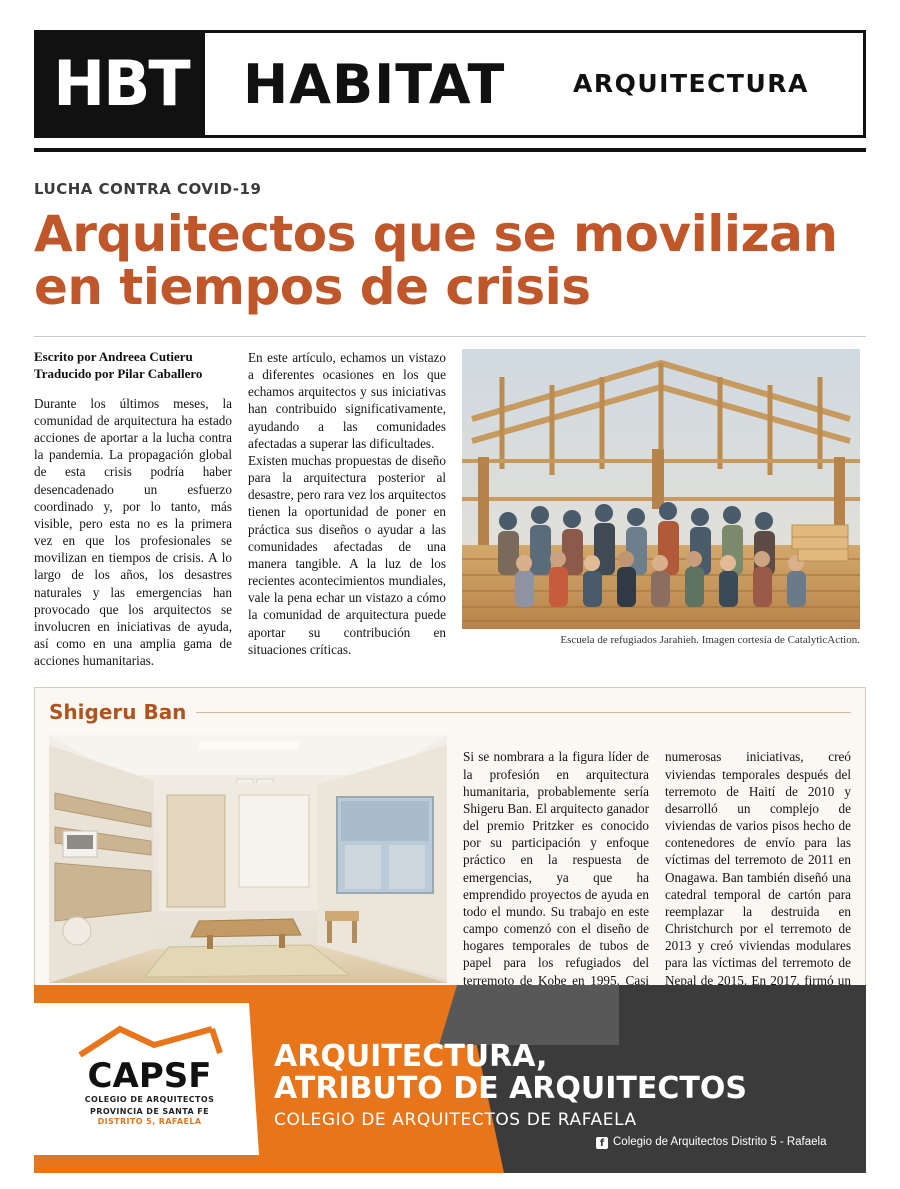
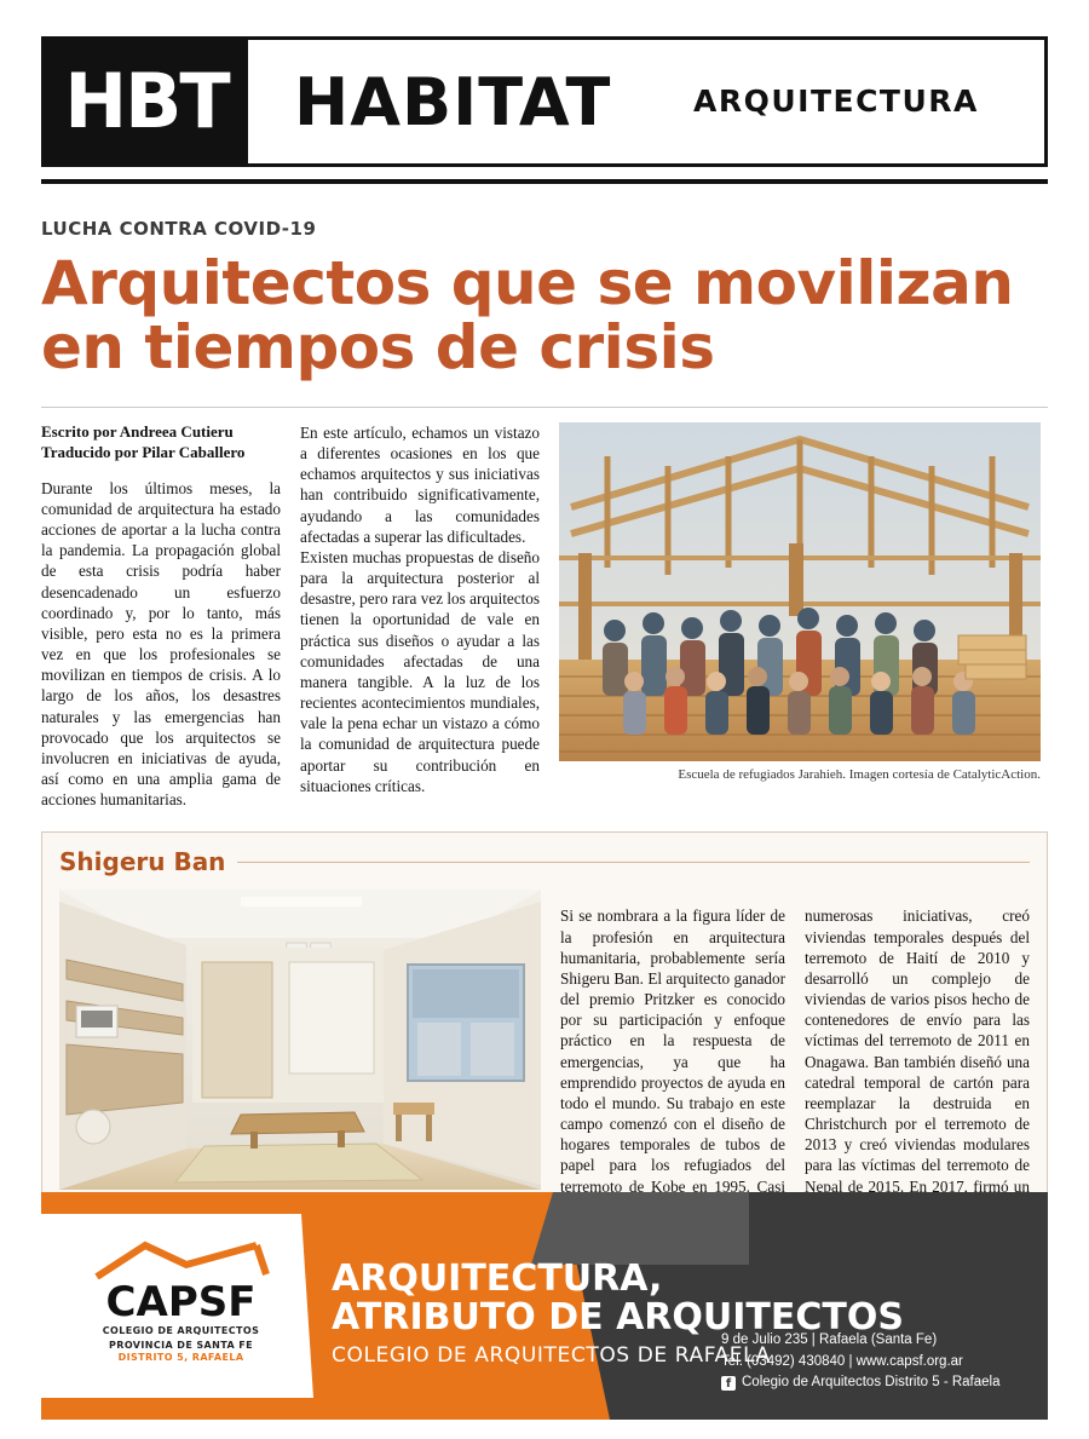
  HBT
  HABITAT
  ARQUITECTURA
  LUCHA CONTRA COVID-19
  Arquitectos que se movilizan
  en tiempos de crisis
  Escrito por Andreea Cutieru
  Traducido por Pilar Caballero
  Durante los últimos meses, la comunidad de arquitectura ha estado acciones de aportar a la lucha contra la pandemia. La propagación global de esta crisis podría haber desencadenado un esfuerzo coordinado y, por lo tanto, más visible, pero esta no es la primera vez en que los profesionales se movilizan en tiempos de crisis. A lo largo de los años, los desastres naturales y las emergencias han provocado que los arquitectos se involucren en iniciativas de ayuda, así como en una amplia gama de acciones humanitarias.
  En este artículo, echamos un vistazo a diferentes ocasiones en los que echamos arquitectos y sus iniciativas han contribuido significativamente, ayudando a las comunidades afectadas a superar las dificultades.
- Existen muchas propuestas de diseño para la arquitectura posterior al desastre, pero rara vez los arquitectos tienen la oportunidad de poner en práctica sus diseños o ayudar a las comunidades afectadas de una manera tangible. A la luz de los recientes acontecimientos mundiales, vale la pena echar un vistazo a cómo la comunidad de arquitectura puede aportar su contribución en situaciones críticas.
+ Existen muchas propuestas de diseño para la arquitectura posterior al desastre, pero rara vez los arquitectos tienen la oportunidad de vale en práctica sus diseños o ayudar a las comunidades afectadas de una manera tangible. A la luz de los recientes acontecimientos mundiales, vale la pena echar un vistazo a cómo la comunidad de arquitectura puede aportar su contribución en situaciones críticas.
  Escuela de refugiados Jarahieh. Imagen cortesía de CatalyticAction.
  Shigeru Ban
  Si se nombrara a la figura líder de la profesión en arquitectura humanitaria, probablemente sería Shigeru Ban. El arquitecto ganador del premio Pritzker es conocido por su participación y enfoque práctico en la respuesta de emergencias, ya que ha emprendido proyectos de ayuda en todo el mundo. Su trabajo en este campo comenzó con el diseño de hogares temporales de tubos de papel para los refugiados del terremoto de Kobe en 1995. Casi
  numerosas iniciativas, creó viviendas temporales después del terremoto de Haití de 2010 y desarrolló un complejo de viviendas de varios pisos hecho de contenedores de envío para las víctimas del terremoto de 2011 en Onagawa. Ban también diseñó una catedral temporal de cartón para reemplazar la destruida en Christchurch por el terremoto de 2013 y creó viviendas modulares para las víctimas del terremoto de Nepal de 2015. En 2017, firmó un
  CAPSF
  COLEGIO DE ARQUITECTOS
  PROVINCIA DE SANTA FE
  DISTRITO 5, RAFAELA
  ARQUITECTURA,
  ATRIBUTO DE ARQUITECTOS
  COLEGIO DE ARQUITECTOS DE RAFAELA
+ 9 de Julio 235 | Rafaela (Santa Fe)
+ Tel. (03492) 430840 | www.capsf.org.ar
  f Colegio de Arquitectos Distrito 5 - Rafaela
